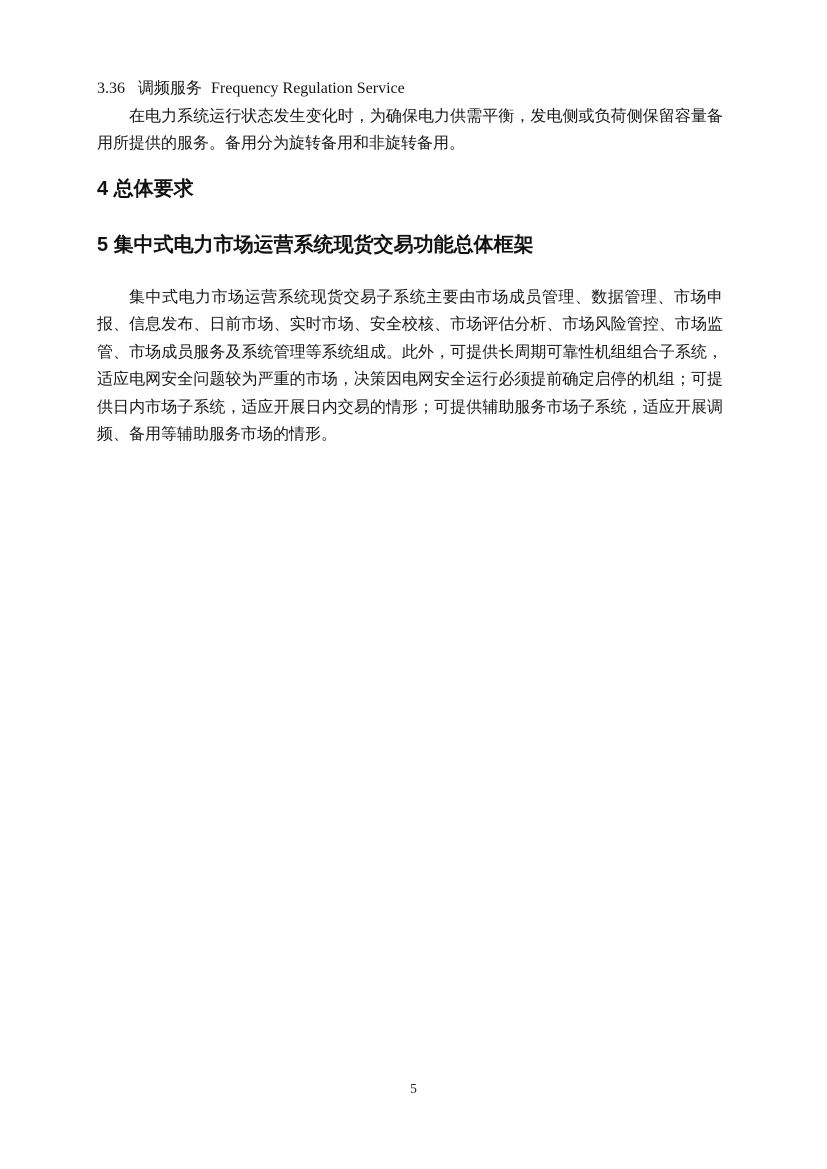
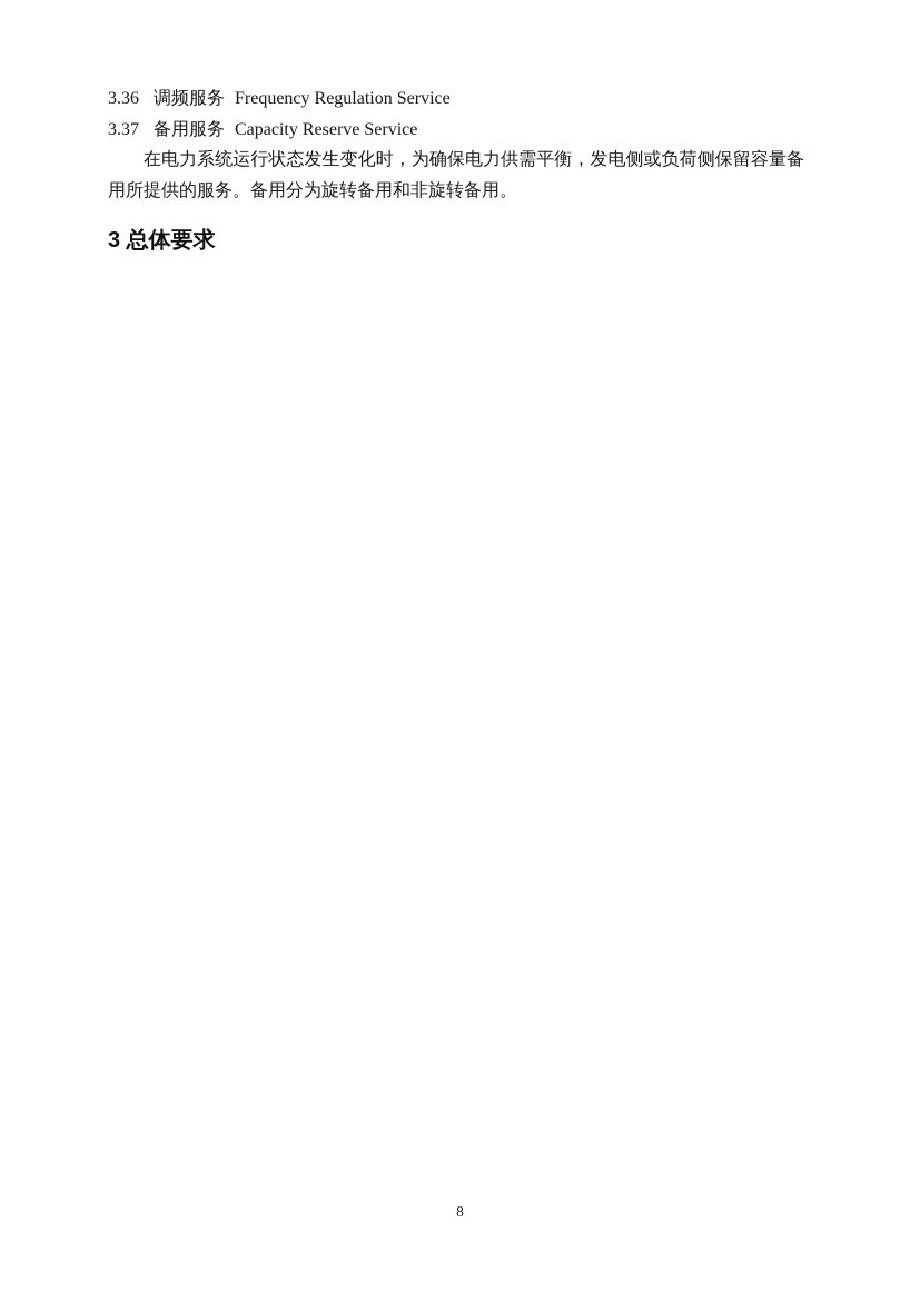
  3.36 调频服务 Frequency Regulation Service
+ 3.37 备用服务 Capacity Reserve Service
  在电力系统运行状态发生变化时，为确保电力供需平衡，发电侧或负荷侧保留容量备用所提供的服务。备用分为旋转备用和非旋转备用。
- 4 总体要求
+ 3 总体要求
- 5 集中式电力市场运营系统现货交易功能总体框架
- 集中式电力市场运营系统现货交易子系统主要由市场成员管理、数据管理、市场申报、信息发布、日前市场、实时市场、安全校核、市场评估分析、市场风险管控、市场监管、市场成员服务及系统管理等系统组成。此外，可提供长周期可靠性机组组合子系统，适应电网安全问题较为严重的市场，决策因电网安全运行必须提前确定启停的机组；可提供日内市场子系统，适应开展日内交易的情形；可提供辅助服务市场子系统，适应开展调频、备用等辅助服务市场的情形。
- 5
+ 8
